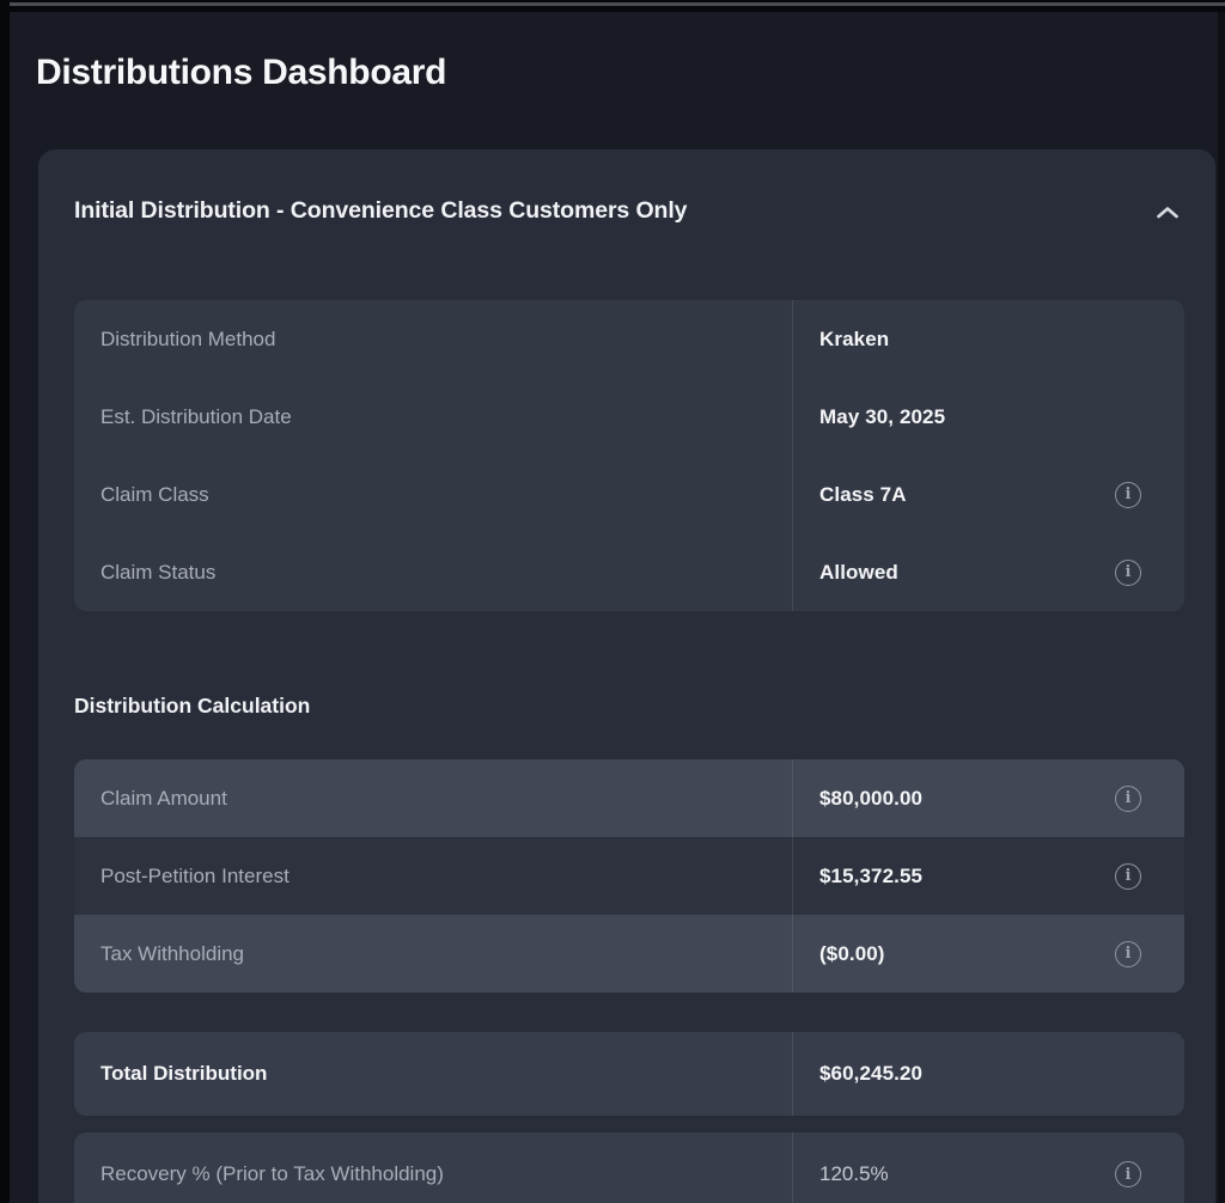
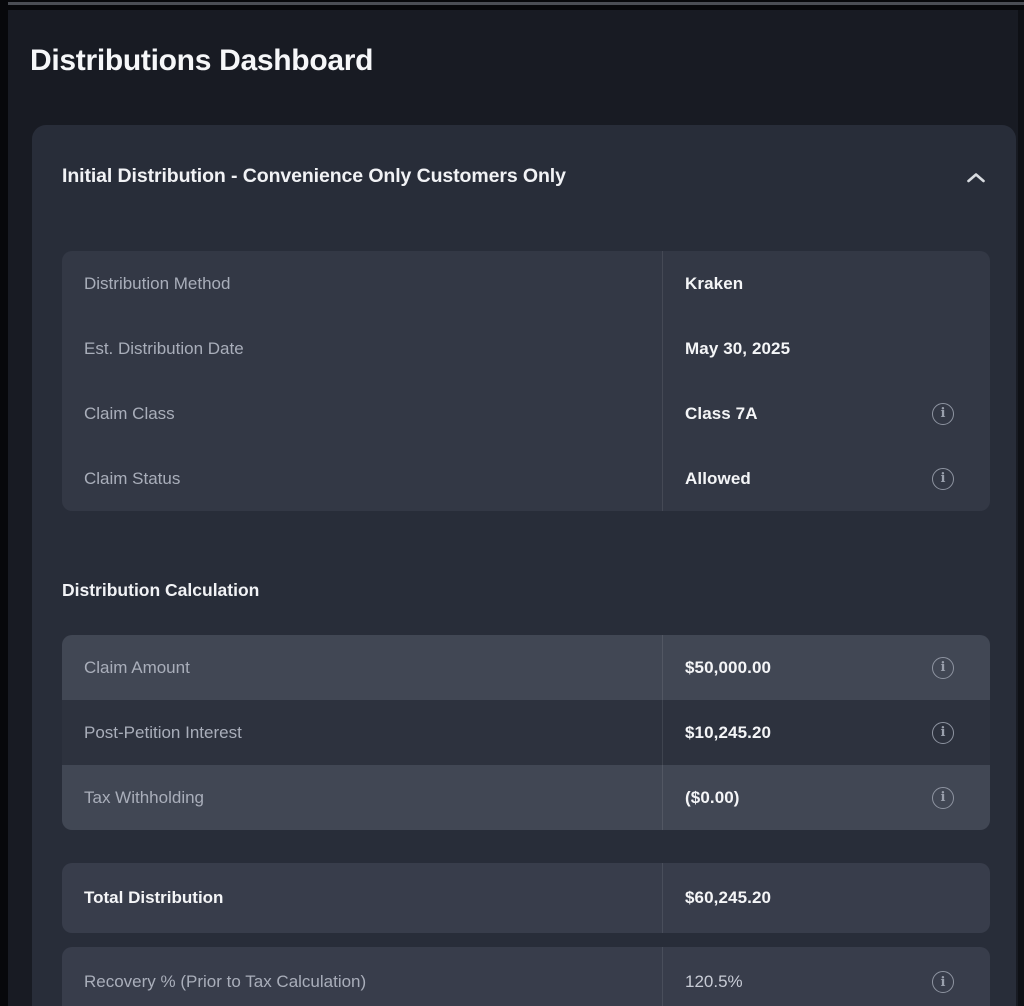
  Distributions Dashboard
- Initial Distribution - Convenience Class Customers Only
+ Initial Distribution - Convenience Only Customers Only
  Distribution Method
  Kraken
  Est. Distribution Date
  May 30, 2025
  Claim Class
  Class 7A
  i
  Claim Status
  Allowed
  i
  Distribution Calculation
  Claim Amount
- $80,000.00
+ $50,000.00
  i
  Post-Petition Interest
- $15,372.55
+ $10,245.20
  i
  Tax Withholding
  ($0.00)
  i
  Total Distribution
  $60,245.20
- Recovery % (Prior to Tax Withholding)
+ Recovery % (Prior to Tax Calculation)
  120.5%
  i
